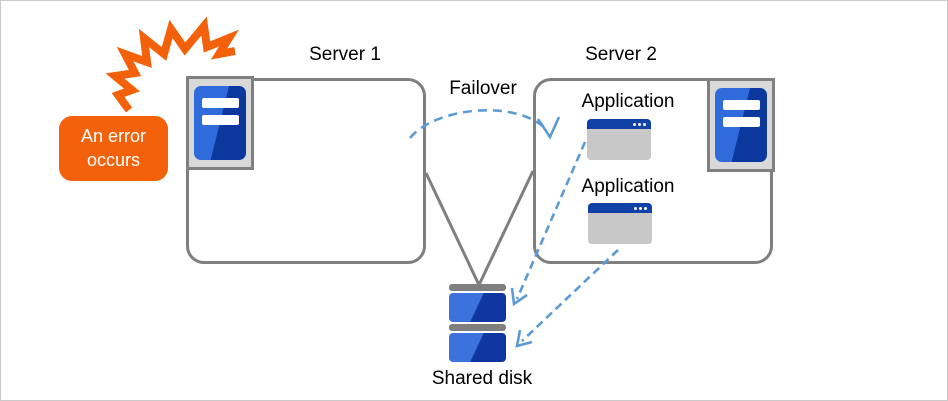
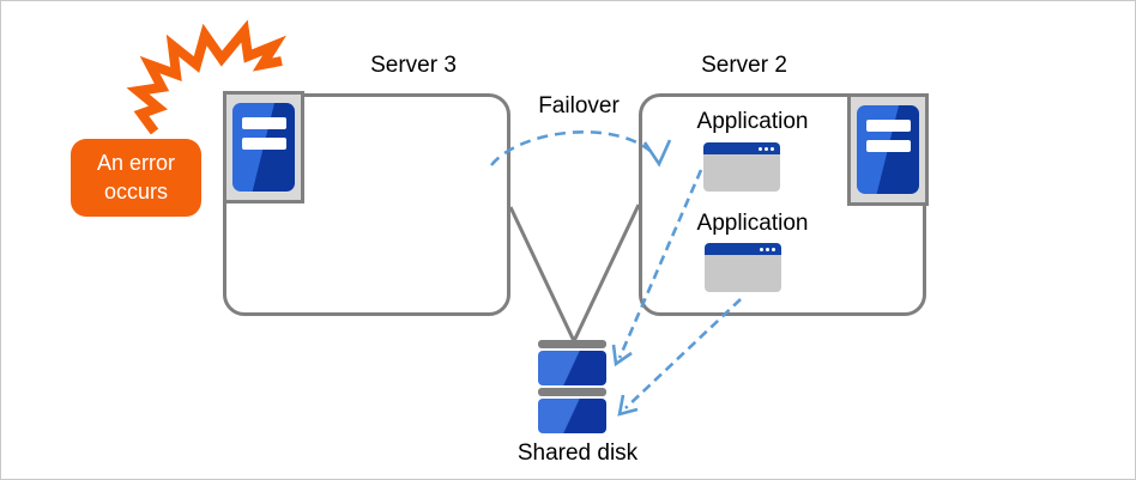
- Server 1
+ Server 3
  Server 2
  Failover
  Application
  Application
  Shared disk
  An error occurs
